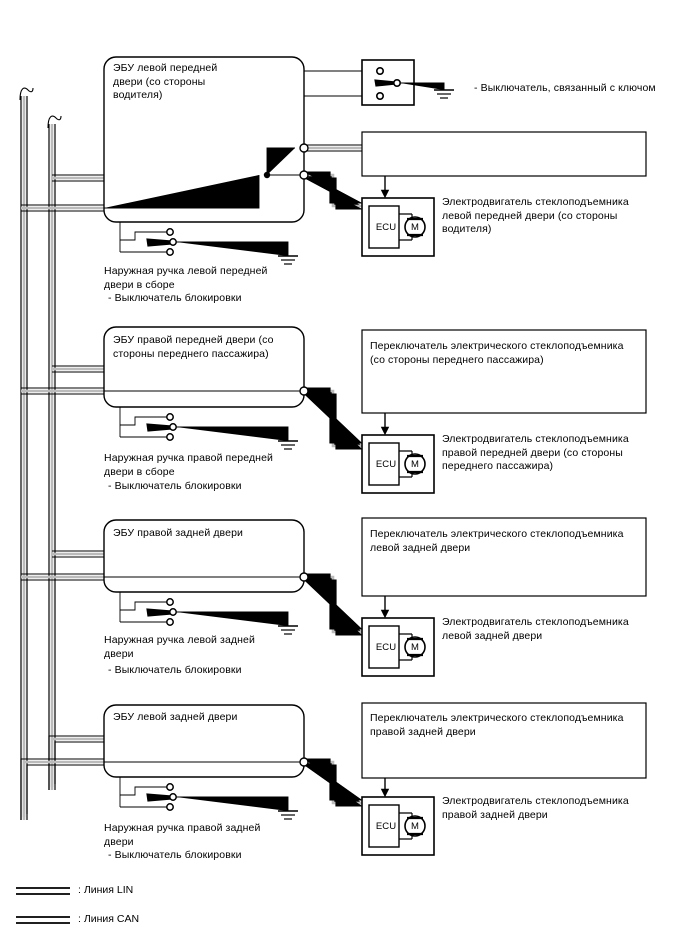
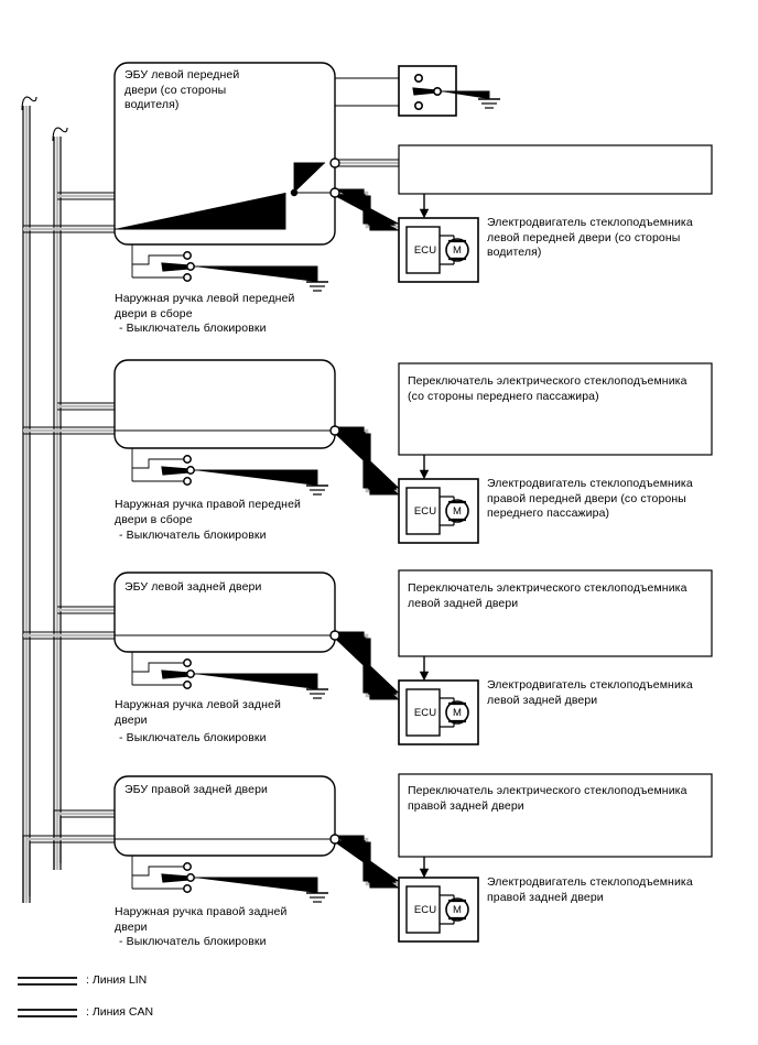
  ЭБУ левой передней
  двери (со стороны
  водителя)
  Наружная ручка левой передней
  двери в сборе
  - Выключатель блокировки
  Электродвигатель стеклоподъемника
  левой передней двери (со стороны
  водителя)
  ECU
  M
- - Выключатель, связанный с ключом
- ЭБУ правой передней двери (со
- стороны переднего пассажира)
  Наружная ручка правой передней
  двери в сборе
  - Выключатель блокировки
  Переключатель электрического стеклоподъемника
  (со стороны переднего пассажира)
  Электродвигатель стеклоподъемника
  правой передней двери (со стороны
  переднего пассажира)
  ECU
  M
- ЭБУ правой задней двери
+ ЭБУ левой задней двери
  Наружная ручка левой задней
  двери
  - Выключатель блокировки
  Переключатель электрического стеклоподъемника
  левой задней двери
  Электродвигатель стеклоподъемника
  левой задней двери
  ECU
  M
- ЭБУ левой задней двери
+ ЭБУ правой задней двери
  Наружная ручка правой задней
  двери
  - Выключатель блокировки
  Переключатель электрического стеклоподъемника
  правой задней двери
  Электродвигатель стеклоподъемника
  правой задней двери
  ECU
  M
  : Линия LIN
  : Линия CAN
